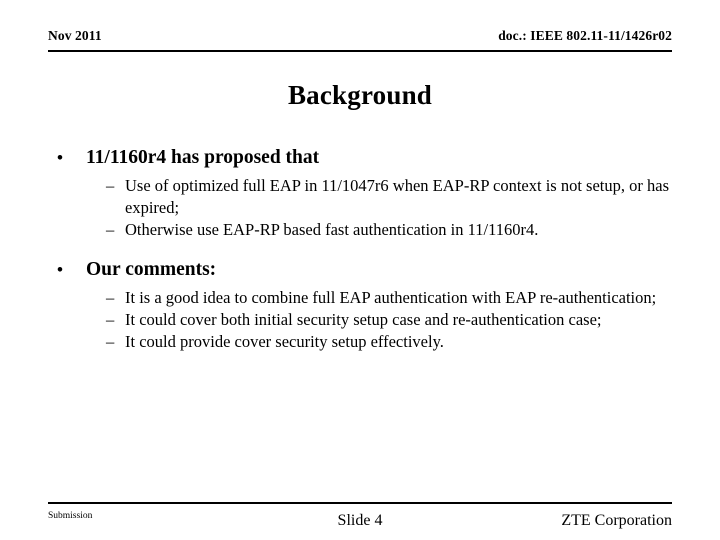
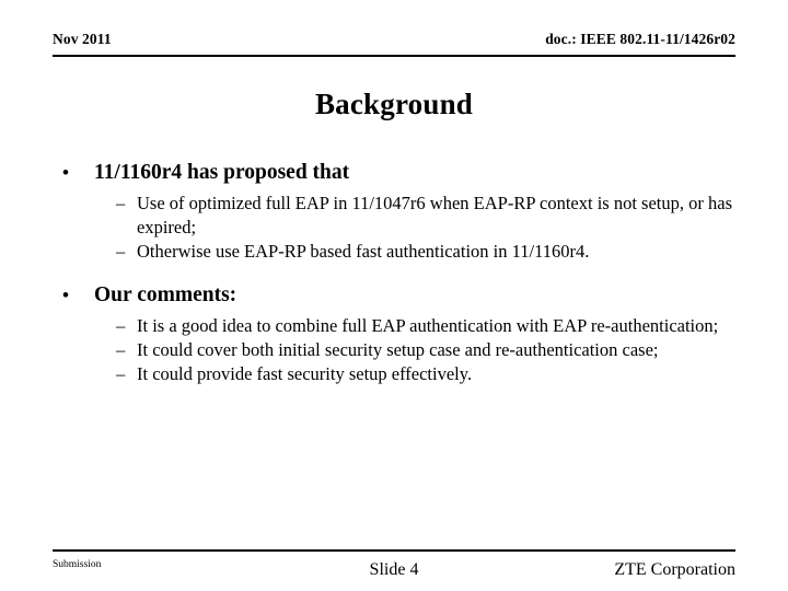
  Nov 2011
  doc.: IEEE 802.11-11/1426r02
  Background
  •
  11/1160r4 has proposed that
  –
  Use of optimized full EAP in 11/1047r6 when EAP-RP context is not setup, or has expired;
  –
  Otherwise use EAP-RP based fast authentication in 11/1160r4.
  •
  Our comments:
  –
  It is a good idea to combine full EAP authentication with EAP re-authentication;
  –
  It could cover both initial security setup case and re-authentication case;
  –
- It could provide cover security setup effectively.
+ It could provide fast security setup effectively.
  Submission
  Slide 4
  ZTE Corporation
